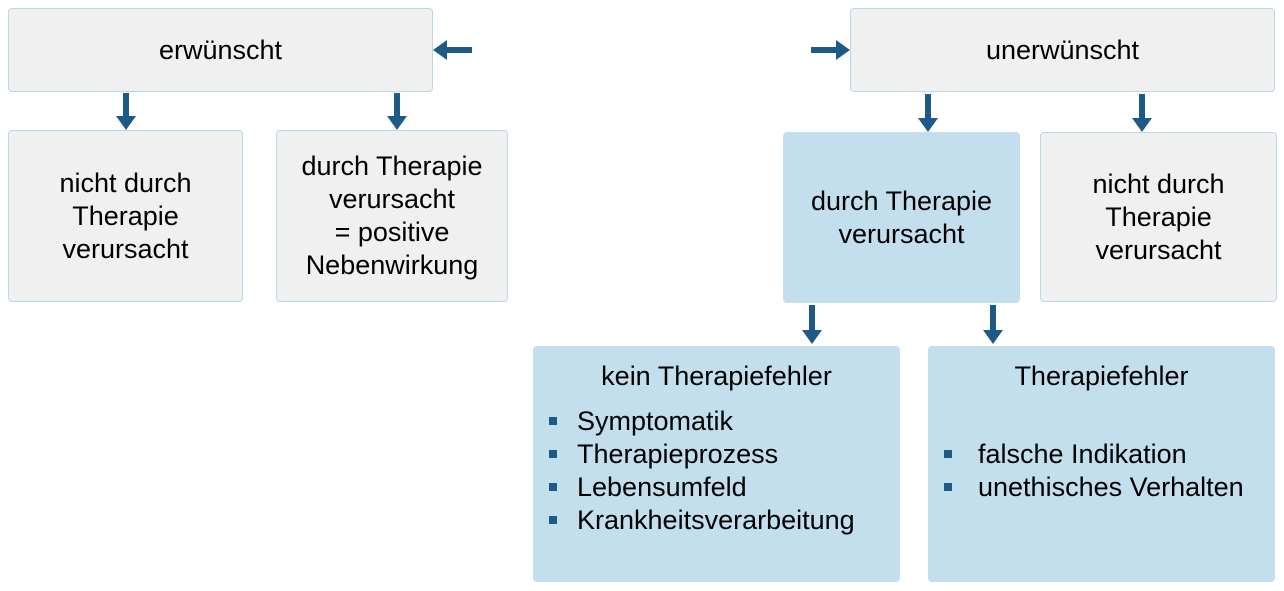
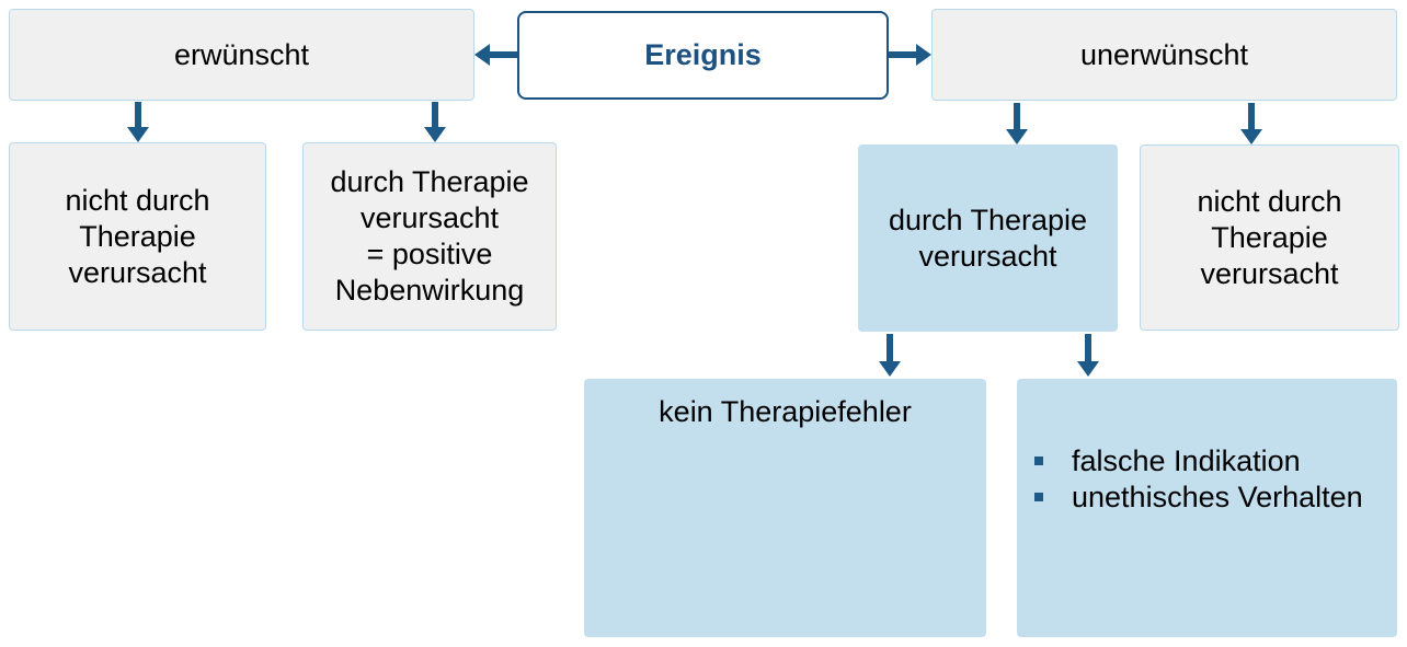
  erwünscht
+ Ereignis
  unerwünscht
  nicht durch
  Therapie
  verursacht
  durch Therapie
  verursacht
  = positive
  Nebenwirkung
  durch Therapie
  verursacht
  nicht durch
  Therapie
  verursacht
  kein Therapiefehler
- Symptomatik
- Therapieprozess
- Lebensumfeld
- Krankheitsverarbeitung
- Therapiefehler
  falsche Indikation
  unethisches Verhalten
